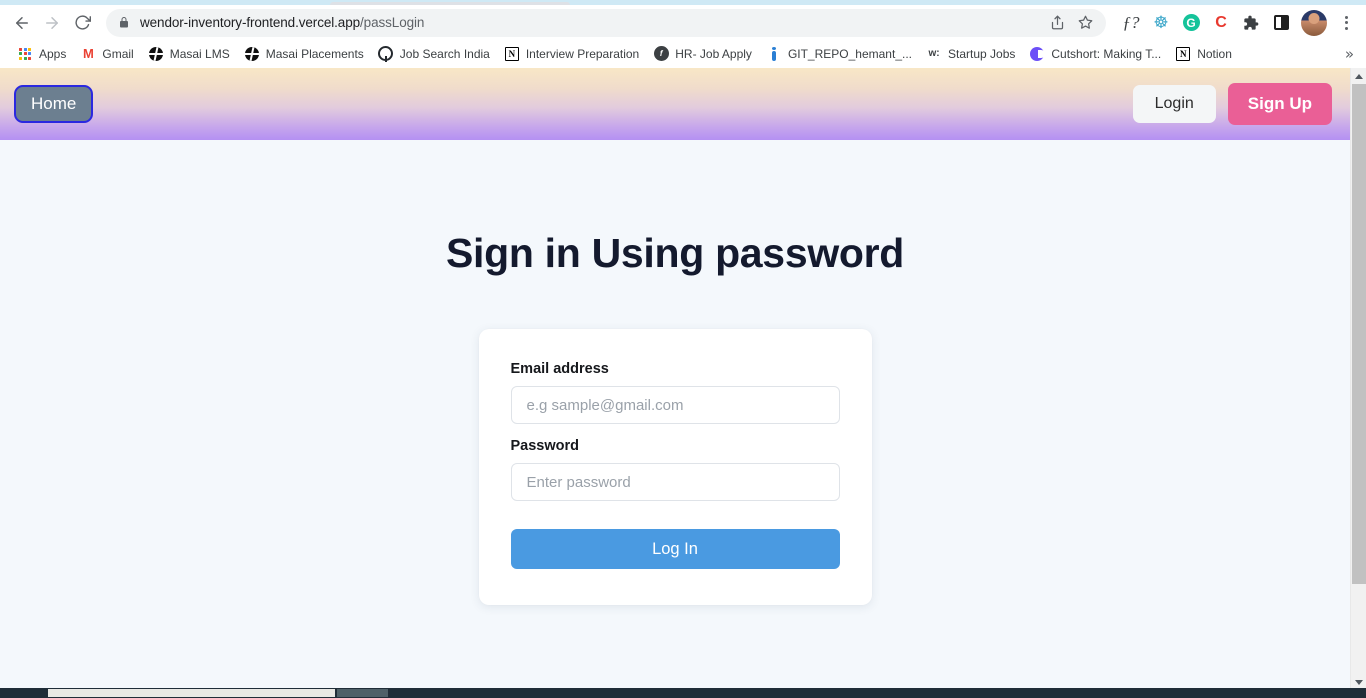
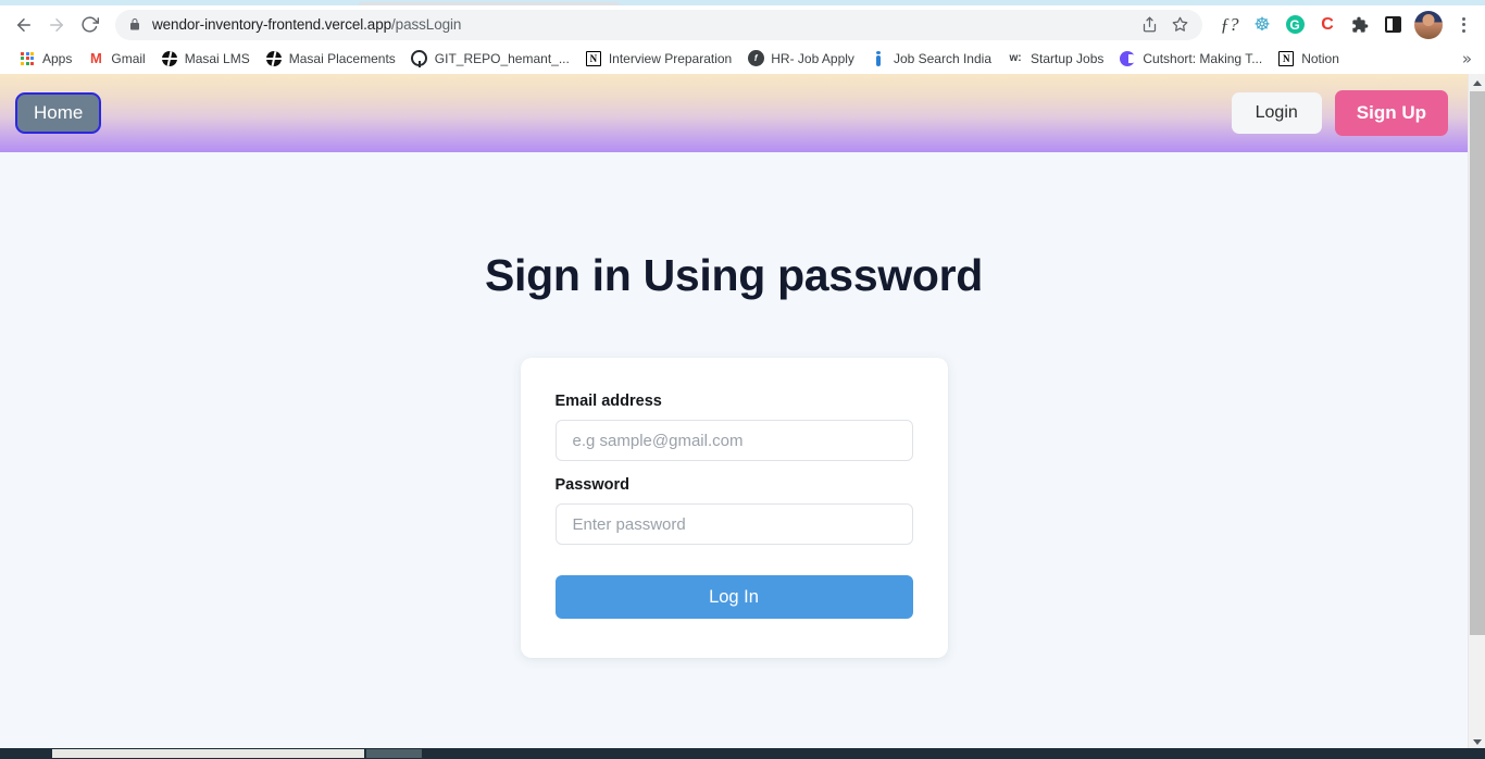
  wendor-inventory-frontend.vercel.app/passLogin
  ƒ?
  ☸
  G
  C
  Apps
  M
  Gmail
  Masai LMS
  Masai Placements
- Job Search India
+ GIT_REPO_hemant_...
  N
  Interview Preparation
  f
  HR- Job Apply
- GIT_REPO_hemant_...
+ Job Search India
  w:
  Startup Jobs
  Cutshort: Making T...
  N
  Notion
  »
  Home
  Login
  Sign Up
  Sign in Using password
  Email address
  e.g sample@gmail.com
  Password
  Enter password Log In
